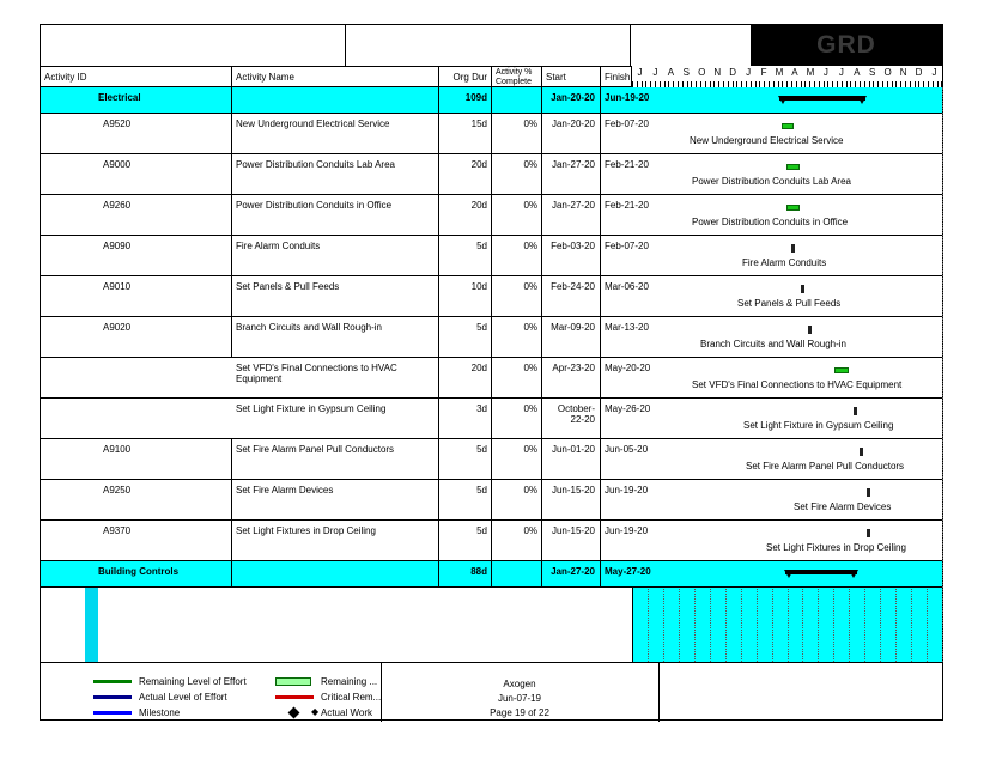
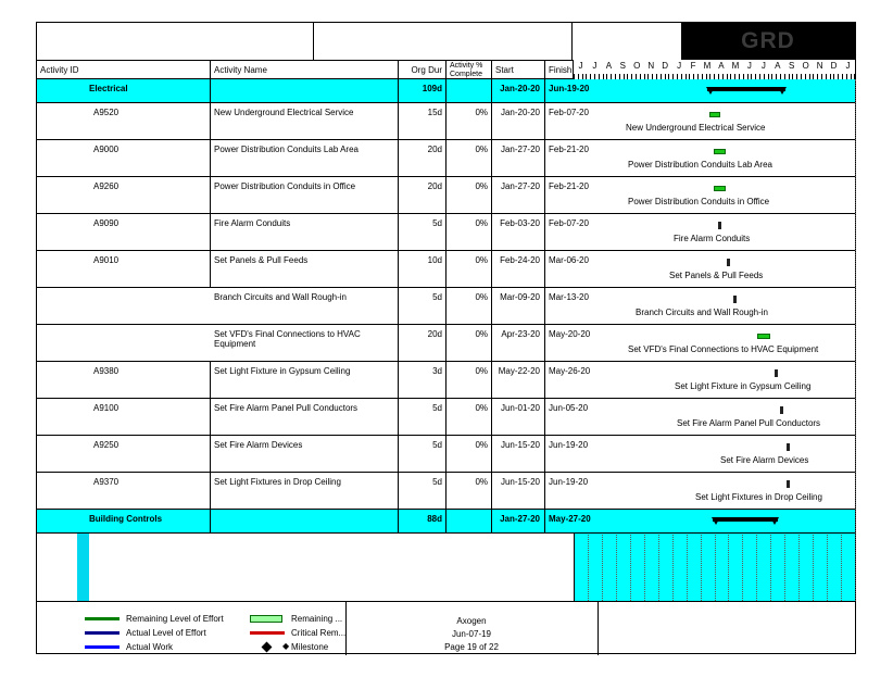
  GRD
  Activity ID
  Activity Name
  Org Dur
  Start
  Finish
  J
  J
  A
  S
  O
  N
  D
  J
  F
  M
  A
  M
  J
  J
  A
  S
  O
  N
  D
  J
  Electrical
  109d
  Jan-20-20
  A9520
  New Underground Electrical Service
  15d
  0%
  Jan-20-20
  A9000
  Power Distribution Conduits Lab Area
  20d
  0%
  Jan-27-20
  A9260
  Power Distribution Conduits in Office
  20d
  0%
  Jan-27-20
  A9090
  Fire Alarm Conduits
  5d
  0%
  Feb-03-20
  A9010
  Set Panels & Pull Feeds
  10d
  0%
  Feb-24-20
- A9020
  Branch Circuits and Wall Rough-in
  5d
  0%
  Mar-09-20
  Set VFD's Final Connections to HVAC Equipment
  20d
  0%
  Apr-23-20
+ A9380
  Set Light Fixture in Gypsum Ceiling
  3d
  0%
- October-22-20
+ May-22-20
  A9100
  Set Fire Alarm Panel Pull Conductors
  5d
  0%
  Jun-01-20
  Jun-05-
  A9250
  Set Fire Alarm Devices
  5d
  0%
  Jun-15-20
  Jun-19-
  A9370
  Set Light Fixtures in Drop Ceiling
  5d
  0%
  Jun-15-20
  Jun-19-
  Building Controls
  88d
  Jan-27-20
  New Underground Electrical Service
  Power Distribution Conduits Lab Area
  Power Distribution Conduits in Office
  Fire Alarm Conduits
  Set Panels & Pull Feeds
  Branch Circuits and Wall Rough-in
  Set VFD's Final Connections to HVAC Equipment
  Set Light Fixture in Gypsum Ceiling
  Set Fire Alarm Panel Pull Conductors
  Set Fire Alarm Devices
  Set Light Fixtures in Drop Ceiling
  Remaining Level of Effort
  Actual Level of Effort
- Milestone
+ Actual Work
  Remaining ...
  Critical Rem...
- Actual Work
+ Milestone
  ◆
  Axogen
  Jun-07-19
  Page 19 of 22
